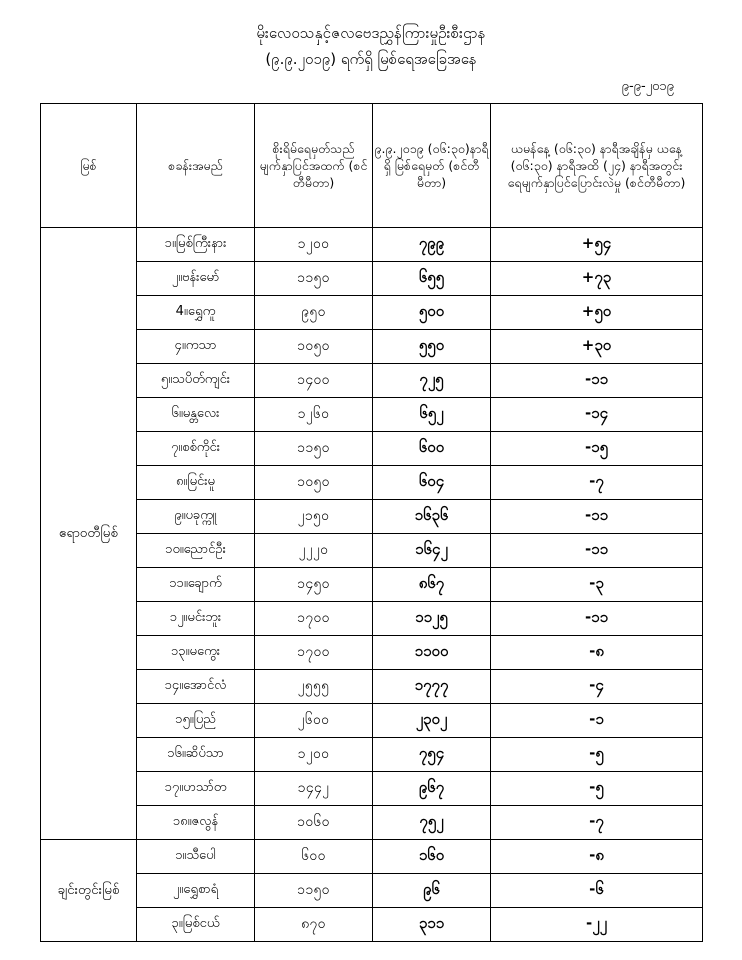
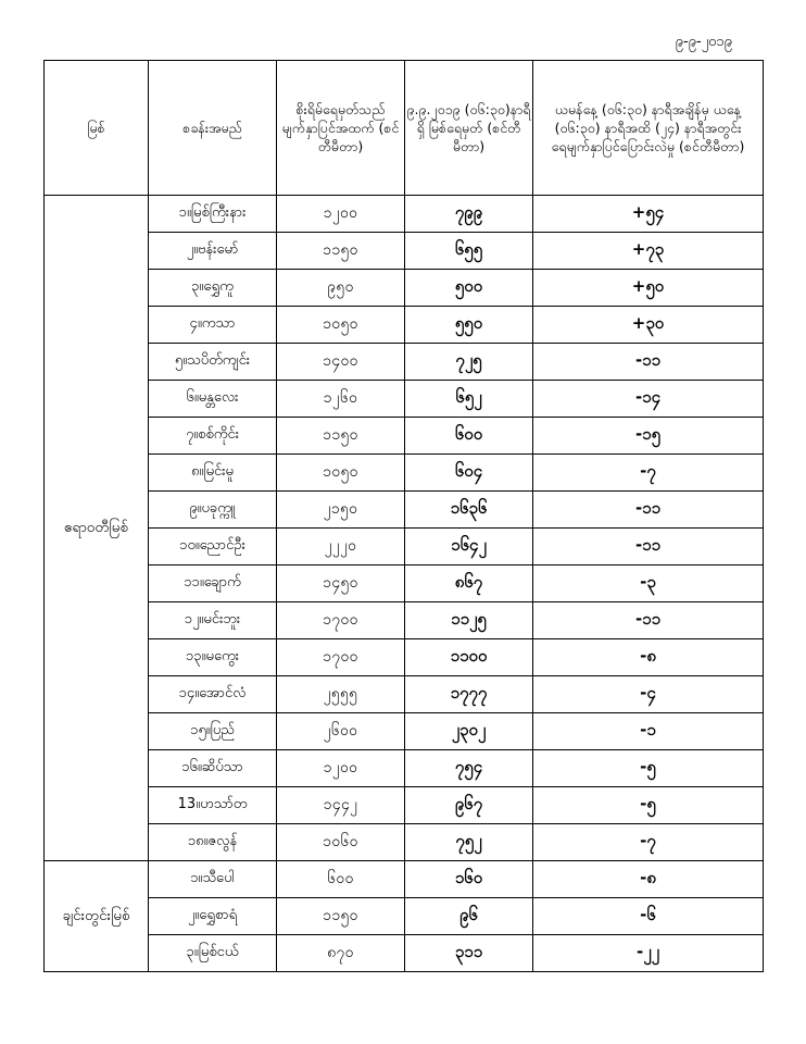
- မိုးလေဝသနှင့်ဇလဗေဒညွှန်ကြားမှုဦးစီးဌာန
- (၉.၉.၂၀၁၉) ရက်ရှိ မြစ်ရေအခြေအနေ
  ၉-၉-၂၀၁၉
  မြစ်	စခန်းအမည်	စိုးရိမ်ရေမှတ်သည် မျက်နှာပြင်အထက် (စင်တီမီတာ)	၉.၉.၂၀၁၉ (၀၆:၃၀)နာရီရှိ မြစ်ရေမှတ် (စင်တီမီတာ)	ယမန်နေ့ (၀၆:၃၀) နာရီအချိန်မှ ယနေ့ (၀၆:၃၀) နာရီအထိ (၂၄) နာရီအတွင်း ရေမျက်နှာပြင်ပြောင်းလဲမှု (စင်တီမီတာ)
  ဧရာဝတီမြစ်	၁။မြစ်ကြီးနား	၁၂၀၀	၇၉၉	+၅၄
  ၂။ဗန်းမော်	၁၁၅၀	၆၅၅	+၇၃
- 4။ရွှေကူ	၉၅၀	၅၀၀	+၅၀
+ ၃။ရွှေကူ	၉၅၀	၅၀၀	+၅၀
  ၄။ကသာ	၁၀၅၀	၅၅၀	+၃၀
  ၅။သပိတ်ကျင်း	၁၄၀၀	၇၂၅	-၁၁
  ၆။မန္တလေး	၁၂၆၀	၆၅၂	-၁၄
  ၇။စစ်ကိုင်း	၁၁၅၀	၆၀၀	-၁၅
  ၈။မြင်းမူ	၁၀၅၀	၆၀၄	-၇
  ၉။ပခုက္ကူ	၂၁၅၀	၁၆၃၆	-၁၁
  ၁၀။ညောင်ဦး	၂၂၂၀	၁၆၄၂	-၁၁
  ၁၁။ချောက်	၁၄၅၀	၈၆၇	-၃
  ၁၂။မင်းဘူး	၁၇၀၀	၁၁၂၅	-၁၁
  ၁၃။မကွေး	၁၇၀၀	၁၁၀၀	-၈
  ၁၄။အောင်လံ	၂၅၅၅	၁၇၇၇	-၄
  ၁၅။ပြည်	၂၆၀၀	၂၃၀၂	-၁
  ၁၆။ဆိပ်သာ	၁၂၀၀	၇၅၄	-၅
- ၁၇။ဟသာ်တ	၁၄၄၂	၉၆၇	-၅
+ 13။ဟသာ်တ	၁၄၄၂	၉၆၇	-၅
  ၁၈။ဇလွန်	၁၀၆၀	၇၅၂	-၇
  ချင်းတွင်းမြစ်	၁။သီပေါ	၆၀၀	၁၆၀	-၈
  ၂။ရွှေစာရံ	၁၁၅၀	၉၆	-၆
  ၃။မြစ်ငယ်	၈၇၀	၃၁၁	-၂၂
